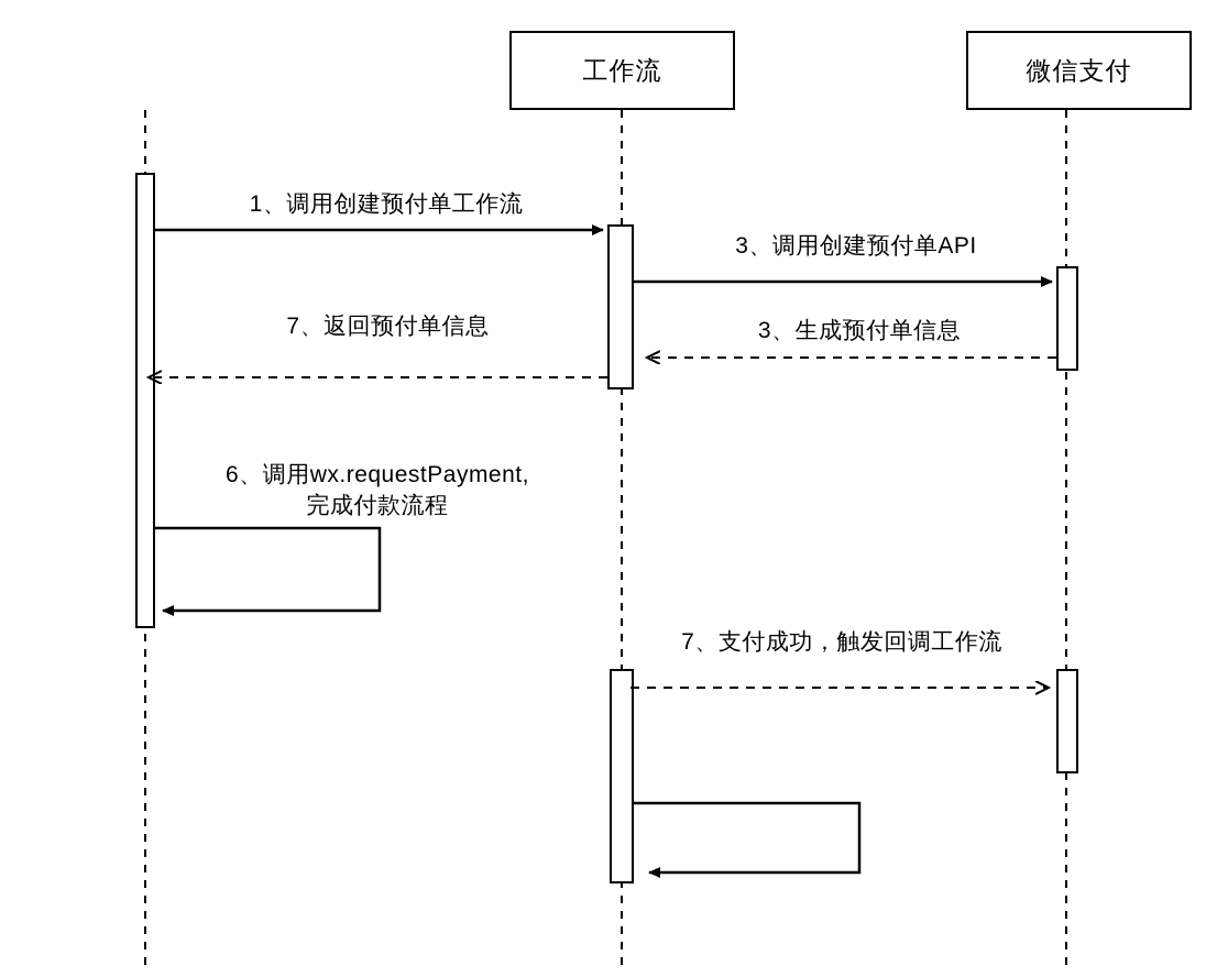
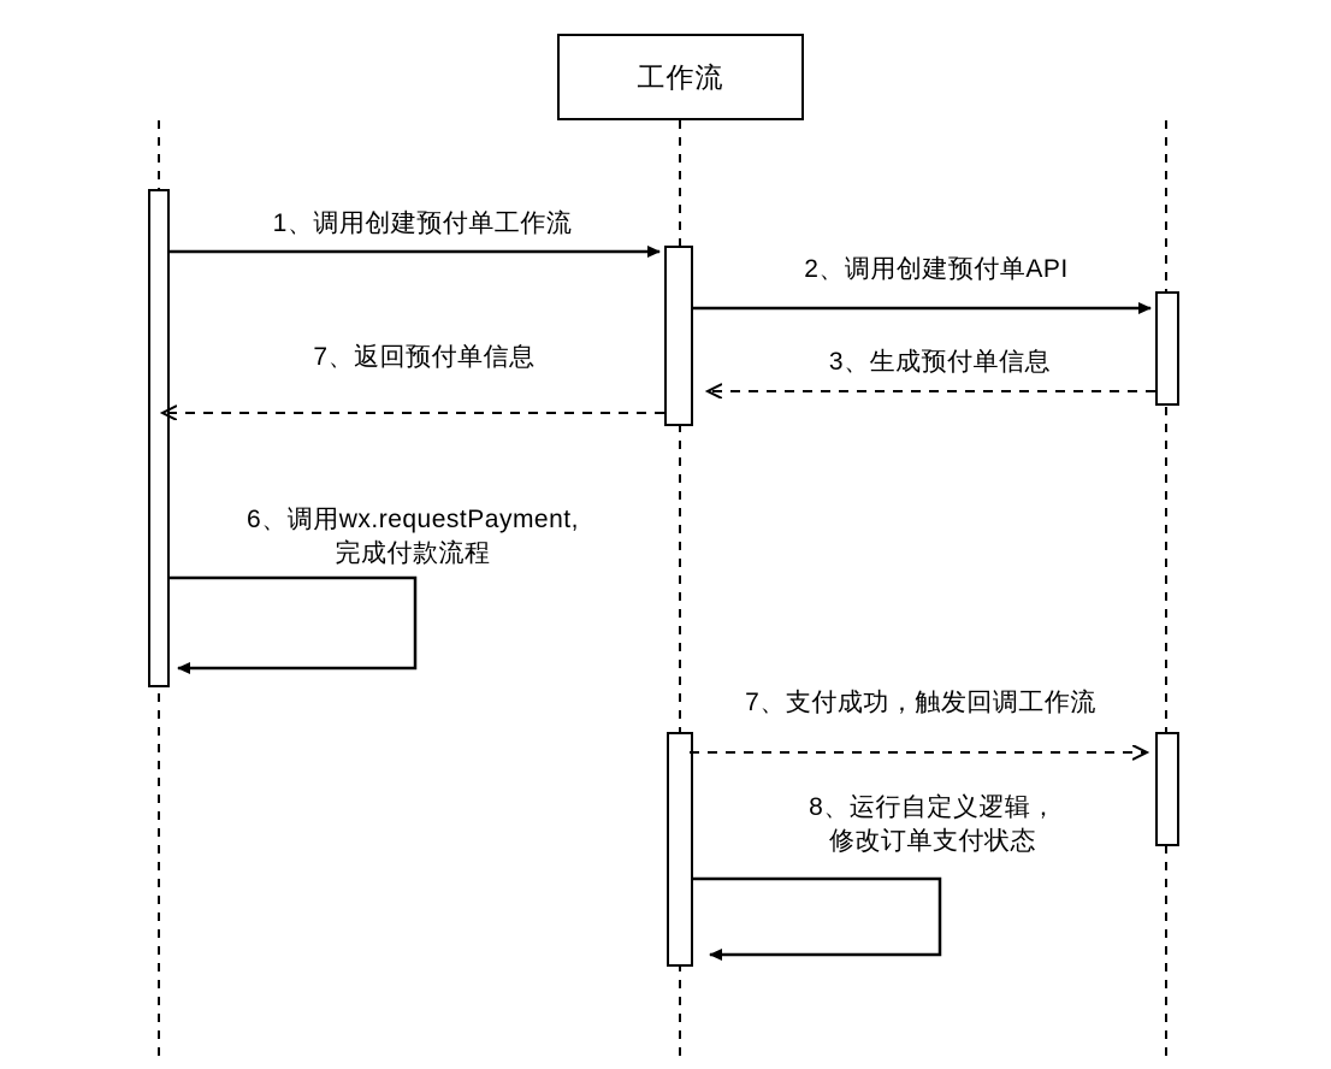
  工作流
- 微信支付
  1、调用创建预付单工作流
- 3、调用创建预付单API
+ 2、调用创建预付单API
  3、生成预付单信息
  7、返回预付单信息
  6、调用wx.requestPayment,
  完成付款流程
  7、支付成功，触发回调工作流
+ 8、运行自定义逻辑，
+ 修改订单支付状态
